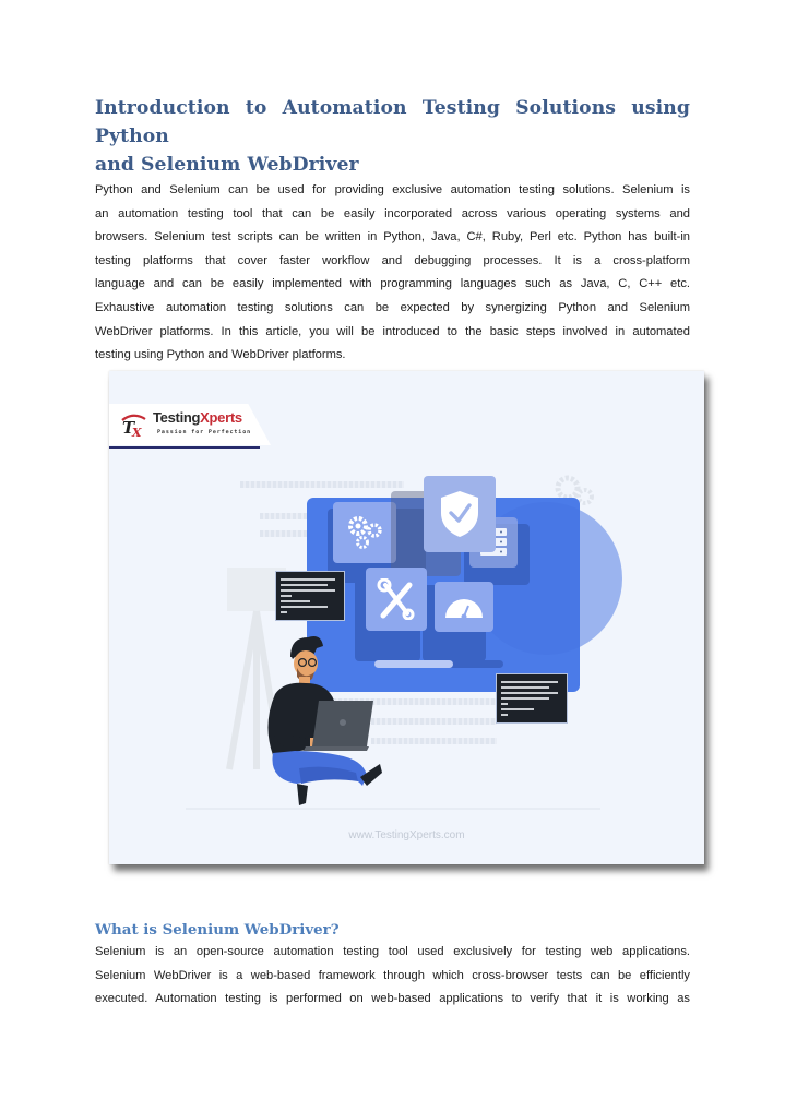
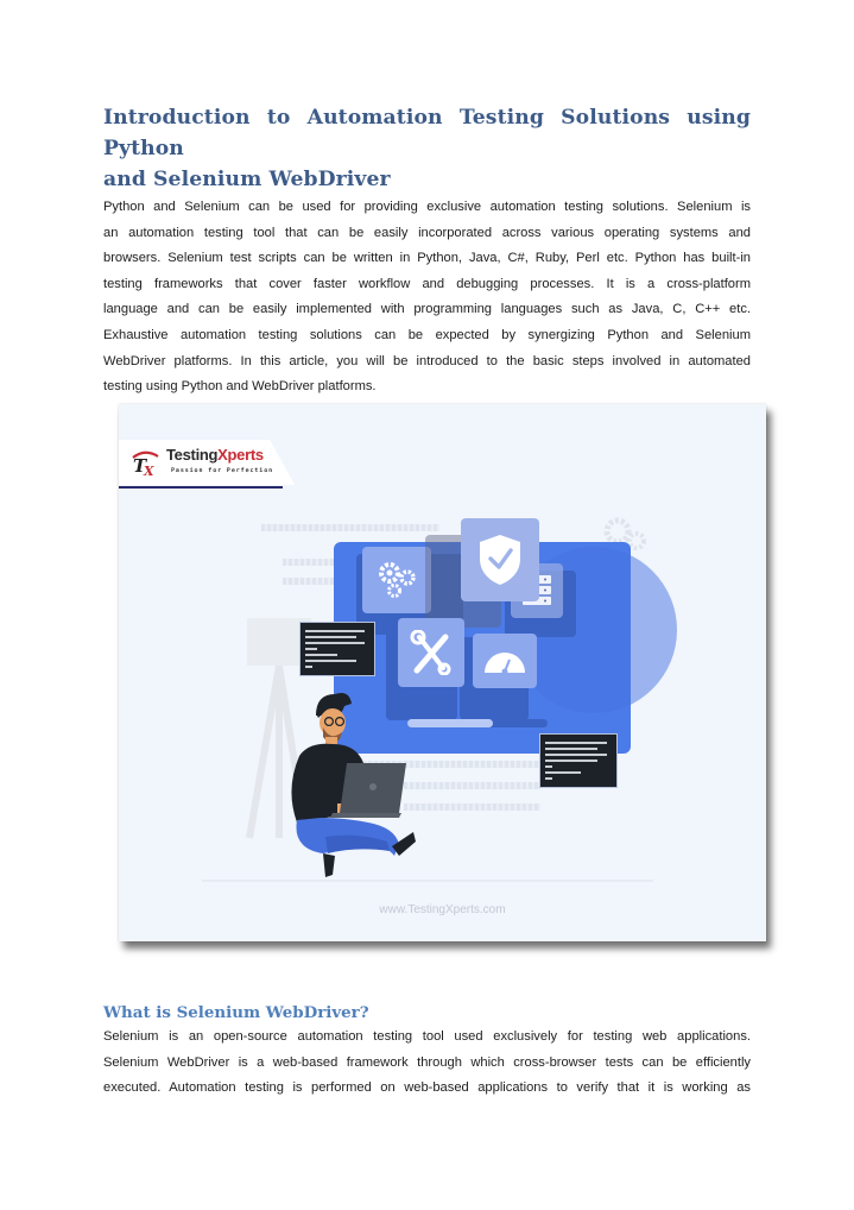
  Introduction to Automation Testing Solutions using Python
  and Selenium WebDriver
  Python and Selenium can be used for providing exclusive automation testing solutions. Selenium is
  an automation testing tool that can be easily incorporated across various operating systems and
  browsers. Selenium test scripts can be written in Python, Java, C#, Ruby, Perl etc. Python has built-in
- testing platforms that cover faster workflow and debugging processes. It is a cross-platform
+ testing frameworks that cover faster workflow and debugging processes. It is a cross-platform
  language and can be easily implemented with programming languages such as Java, C, C++ etc.
  Exhaustive automation testing solutions can be expected by synergizing Python and Selenium
  WebDriver platforms. In this article, you will be introduced to the basic steps involved in automated
  testing using Python and WebDriver platforms.
  T
  X
  TestingXperts
  www.TestingXperts.com
  What is Selenium WebDriver?
  Selenium is an open-source automation testing tool used exclusively for testing web applications.
  Selenium WebDriver is a web-based framework through which cross-browser tests can be efficiently
  executed. Automation testing is performed on web-based applications to verify that it is working as
